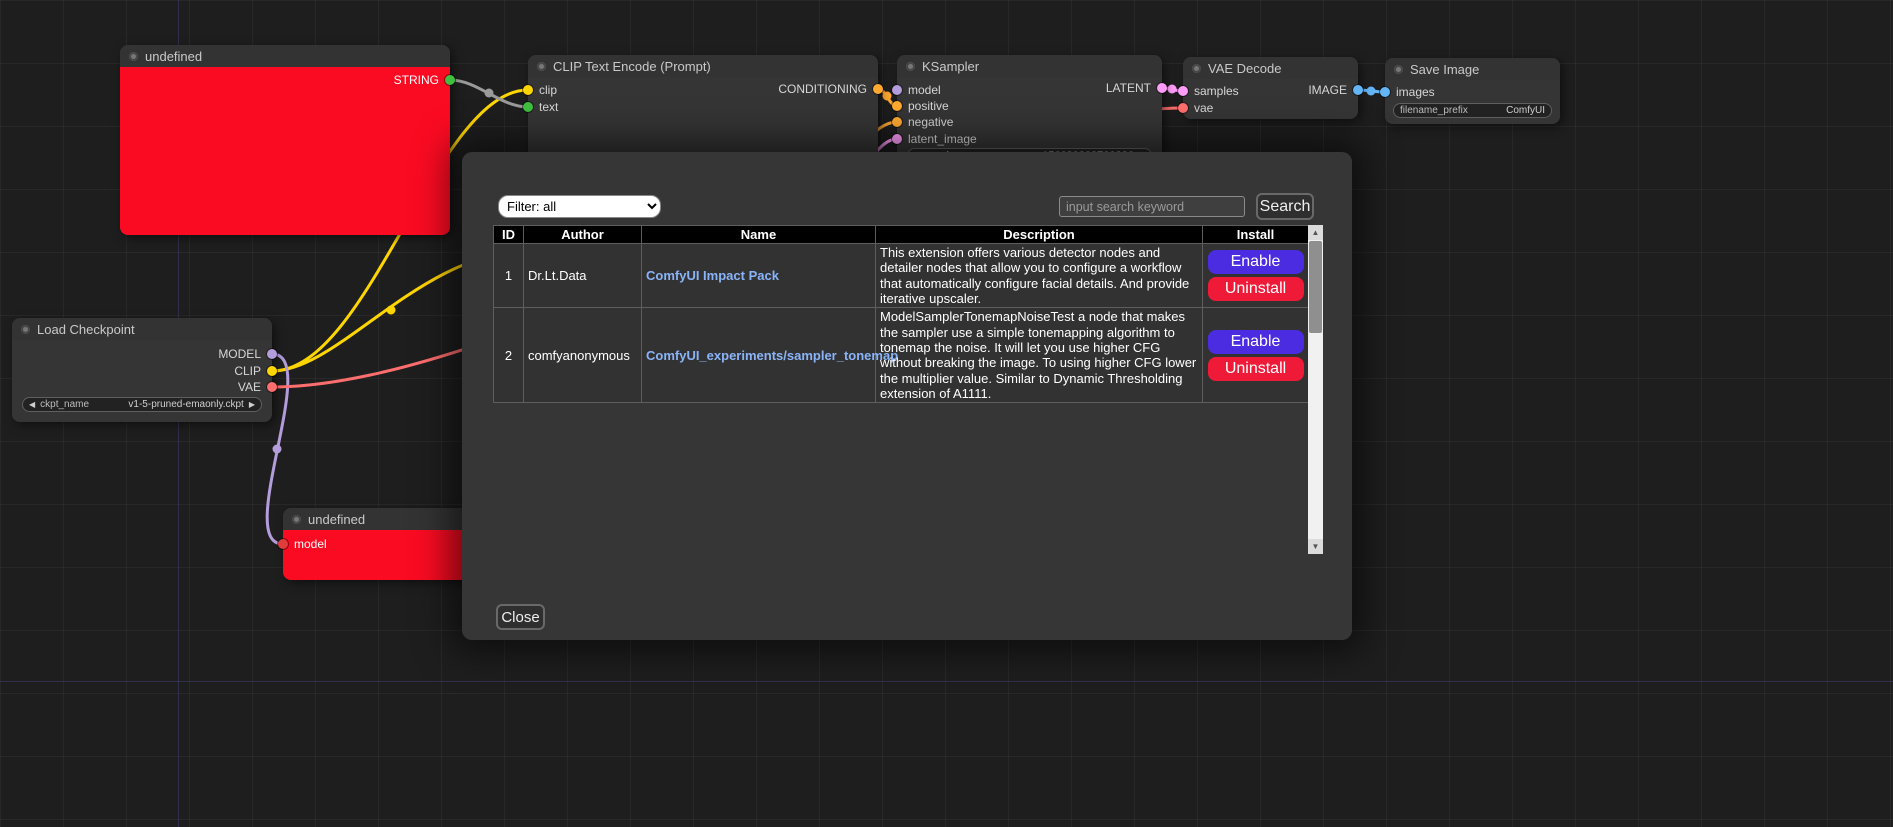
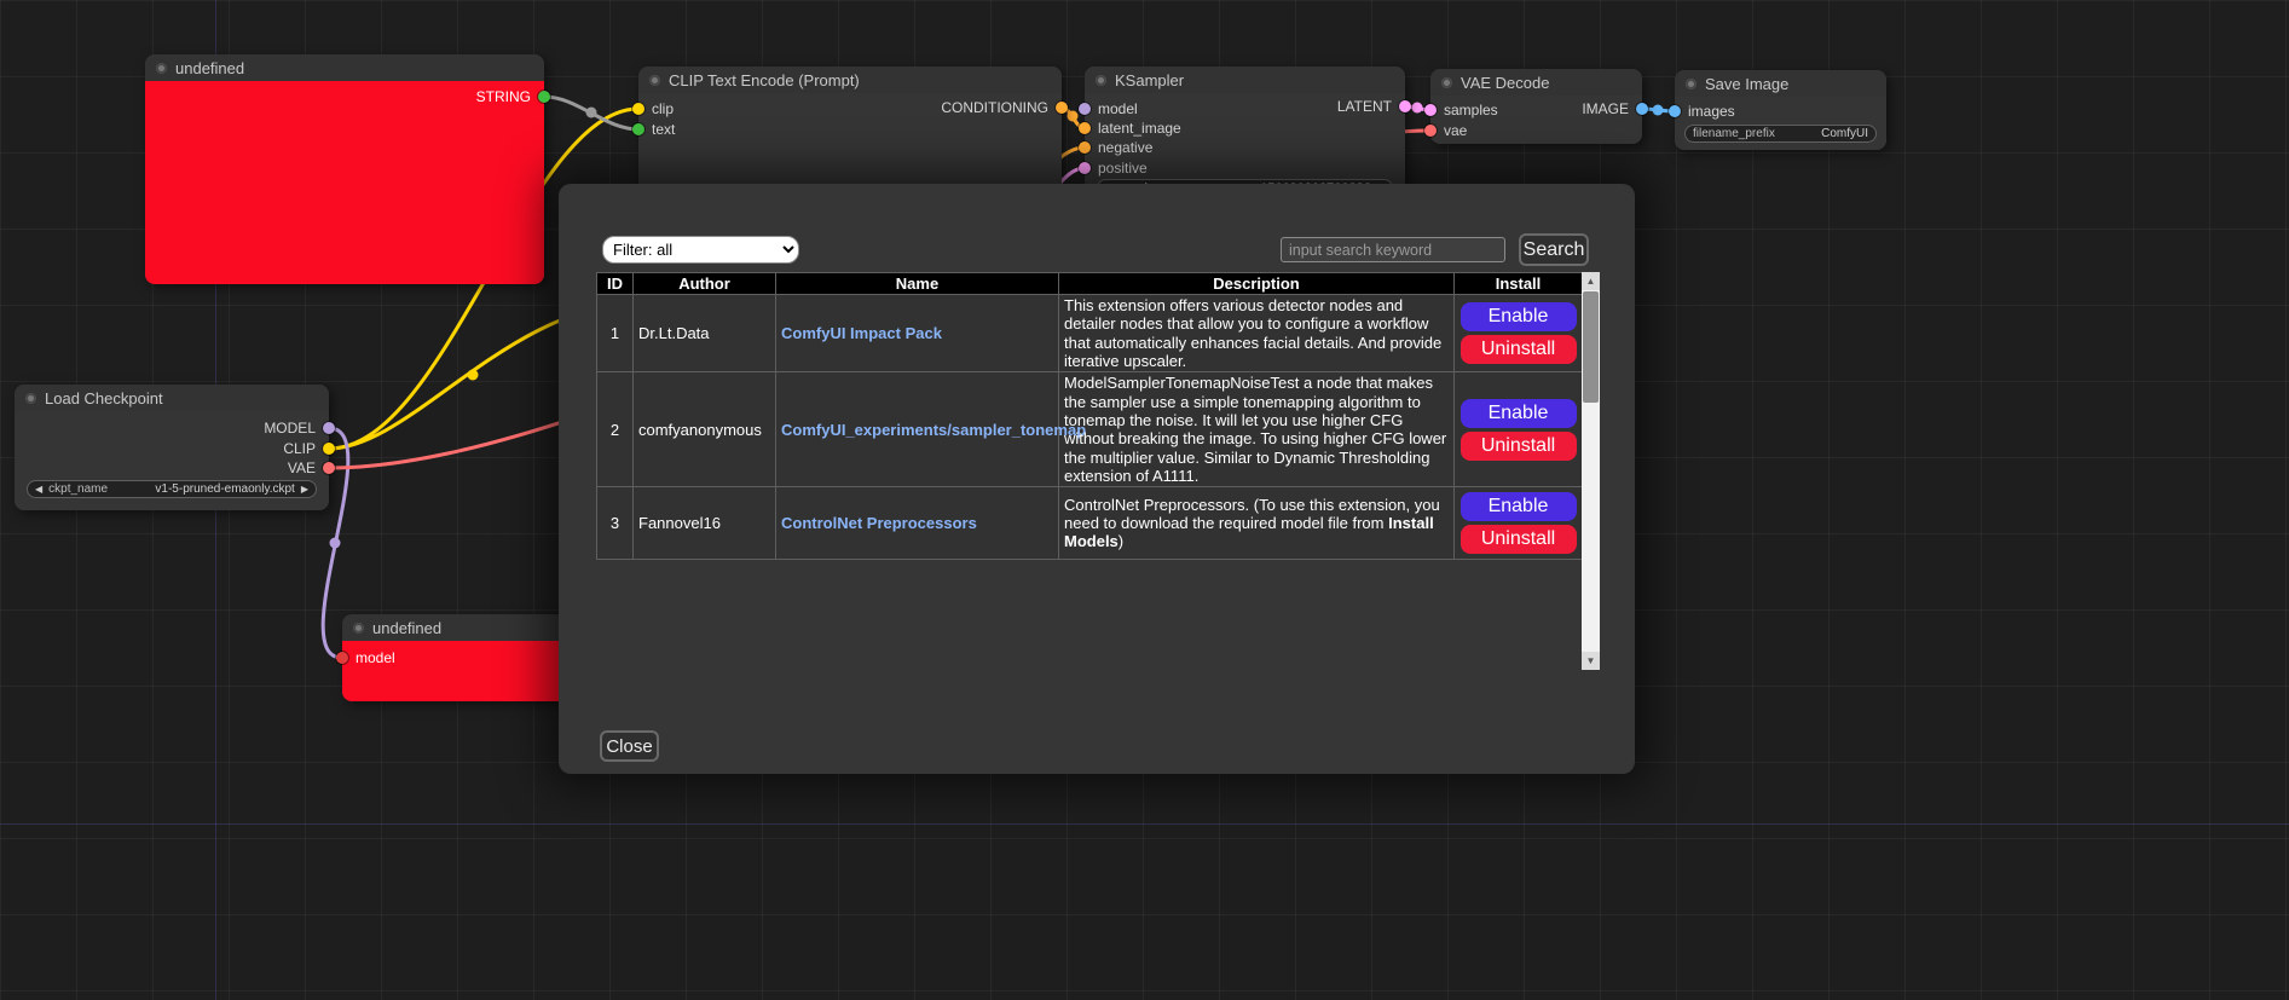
  undefined
  STRING
  CLIP Text Encode (Prompt)
  clip
  text
  CONDITIONING
  KSampler
  model
- positive
+ latent_image
  negative
- latent_image
+ positive
  LATENT
  VAE Decode
  samples
  vae
  IMAGE
  Save Image
  images
  filename_prefix
  ComfyUI
  Load Checkpoint
  MODEL
  CLIP
  VAE
  ◀
  ckpt_name
  v1-5-pruned-emaonly.ckpt
  ▶
  undefined
  model
  Filter: all
  input search keyword
  Search
  ID	Author	Name	Description	Install
- 1	Dr.Lt.Data	ComfyUI Impact Pack	This extension offers various detector nodes and detailer nodes that allow you to configure a workflow that automatically configure facial details. And provide iterative upscaler.	Enable Uninstall
+ 1	Dr.Lt.Data	ComfyUI Impact Pack	This extension offers various detector nodes and detailer nodes that allow you to configure a workflow that automatically enhances facial details. And provide iterative upscaler.	Enable Uninstall
  2	comfyanonymous	ComfyUI_experiments/sampler_tonem	ModelSamplerTonemapNoiseTest a node that makes the sampler use a simple tonemapping algorithm to tonemap the noise. It will let you use higher CFG without breaking the image. To using higher CFG lower the multiplier value. Similar to Dynamic Thresholding extension of A1111.	Enable Uninstall
+ 3	Fannovel16	ControlNet Preprocessors	ControlNet Preprocessors. (To use this extension, you need to download the required model file from Install Models)	Enable Uninstall
  ▲
  ▼
  Close
